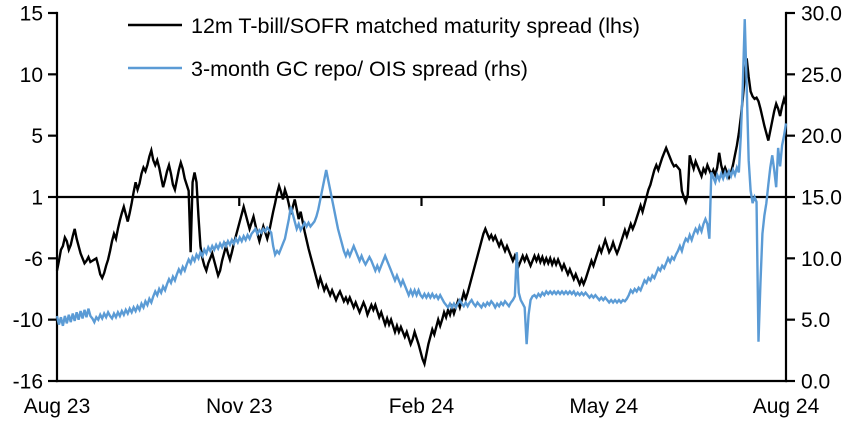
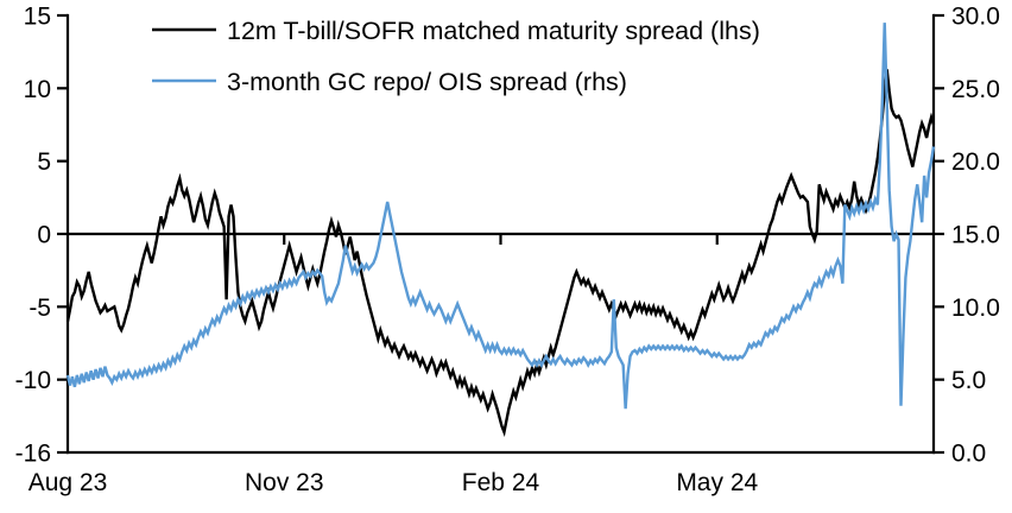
  15
  10
  5
- 1
+ 0
- -6
+ -5
  -10
  -16
  30.0
  25.0
  20.0
  15.0
  10.0
  5.0
  0.0
  Aug 23
  Nov 23
  Feb 24
  May 24
- Aug 24
  12m T-bill/SOFR matched maturity spread (lhs)
  3-month GC repo/ OIS spread (rhs)
